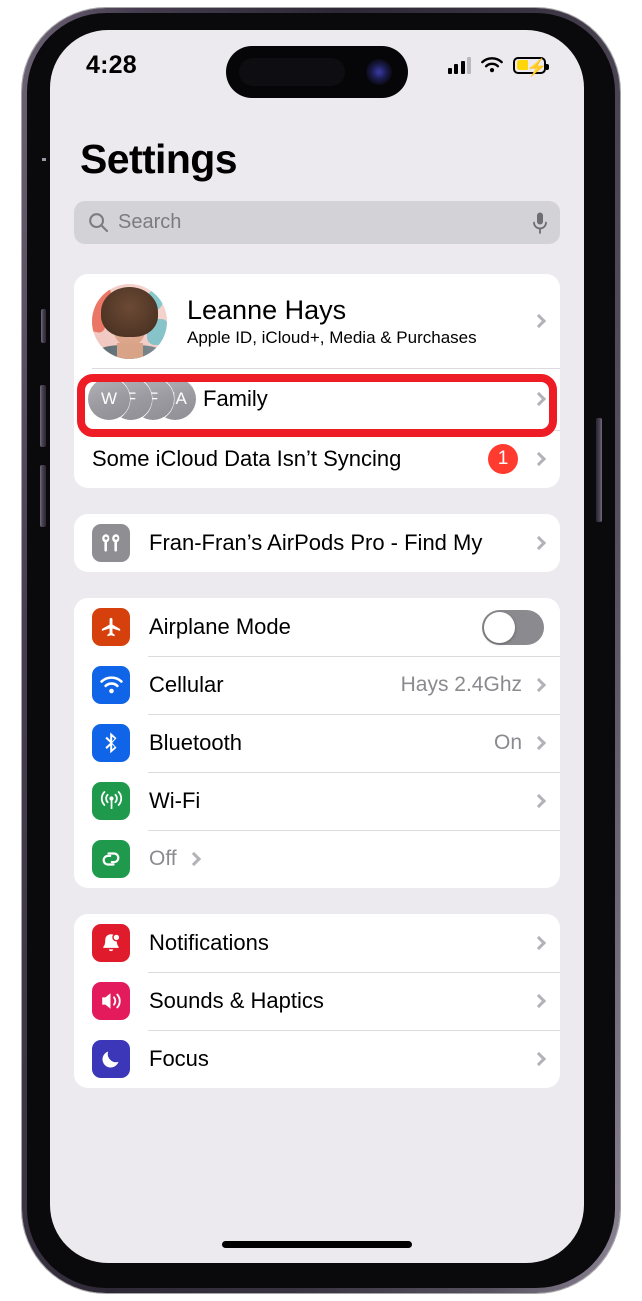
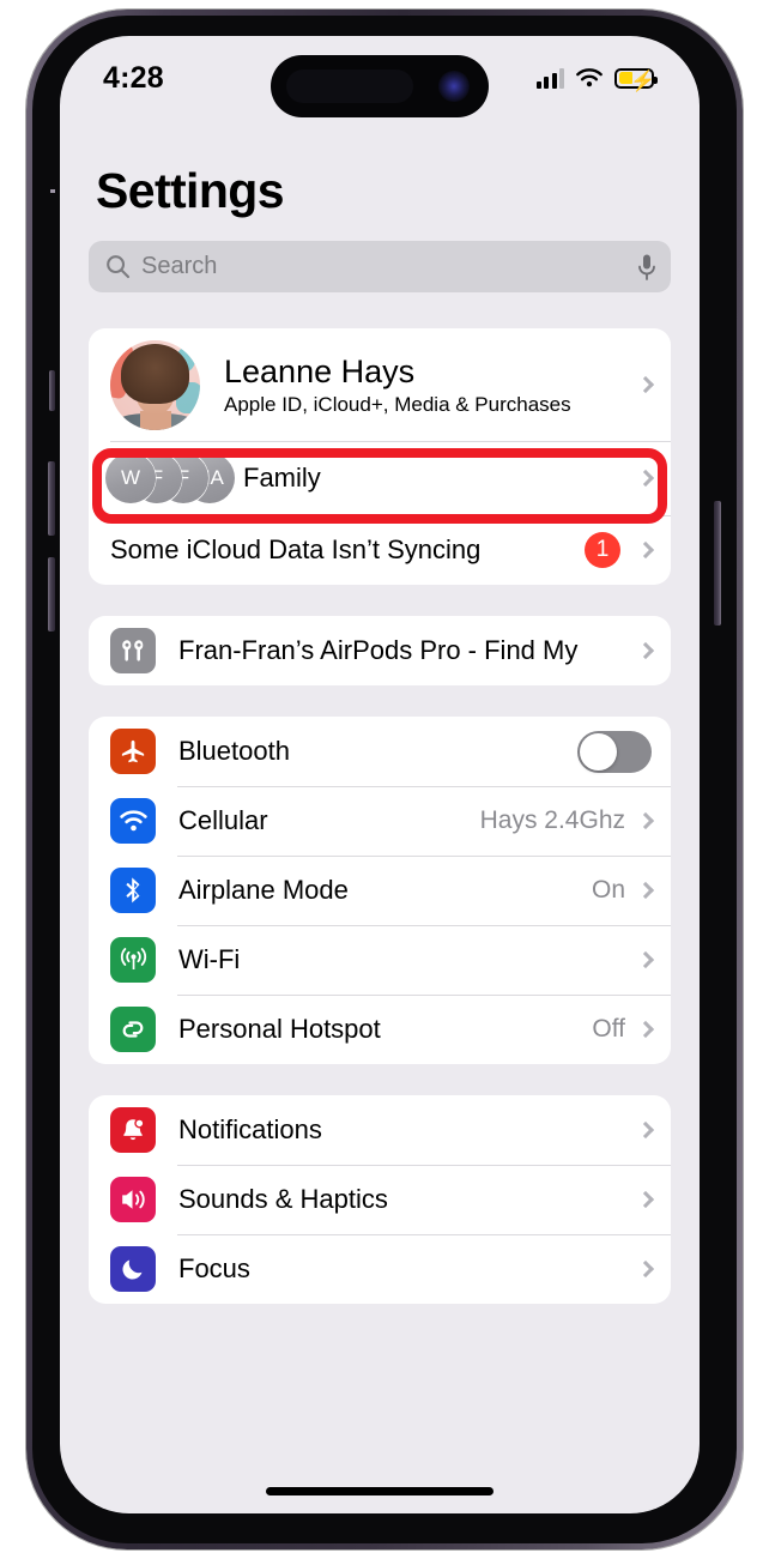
  4:28
  ⚡
  Settings
  Search
  Leanne Hays
  Apple ID, iCloud+, Media & Purchases
  W
  F
  F
  Family
  Some iCloud Data Isn’t Syncing
  1
  Fran-Fran’s AirPods Pro - Find My
- Airplane Mode
+ Bluetooth
  Cellular
  Hays 2.4Ghz
- Bluetooth
+ Airplane Mode
  On
  Wi-Fi
+ Personal Hotspot
  Off
  Notifications
  Sounds & Haptics
  Focus
